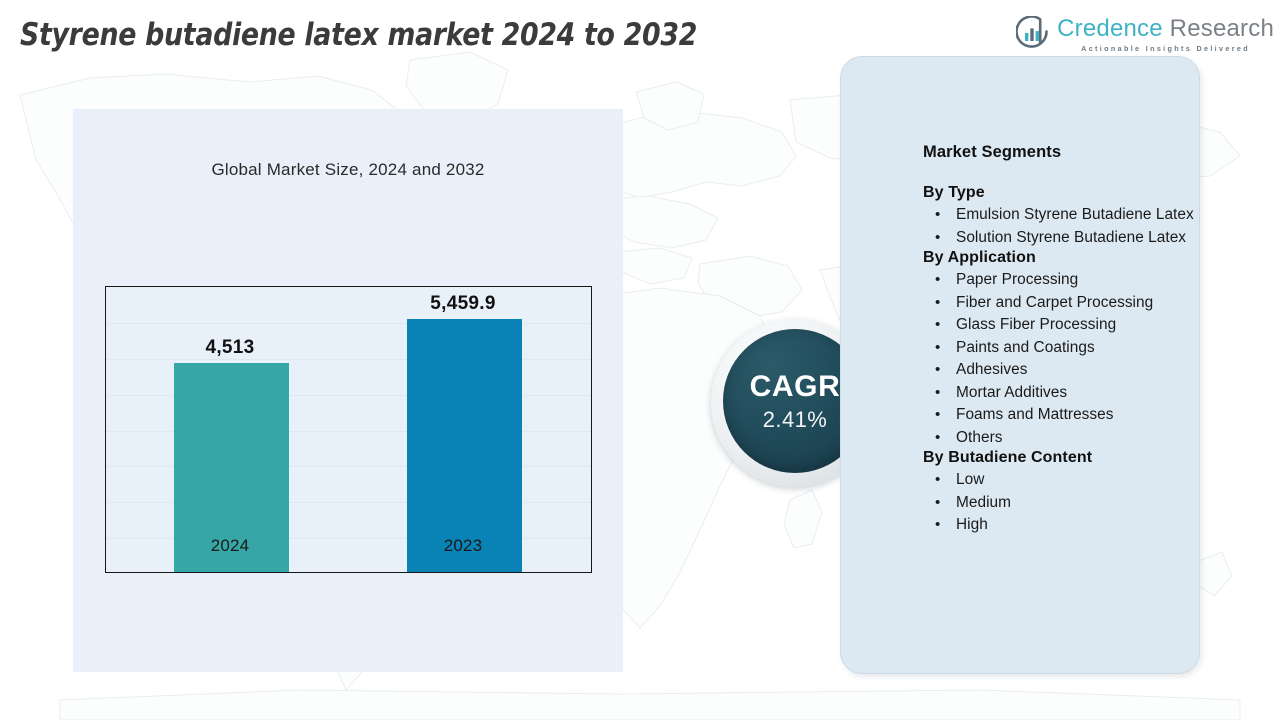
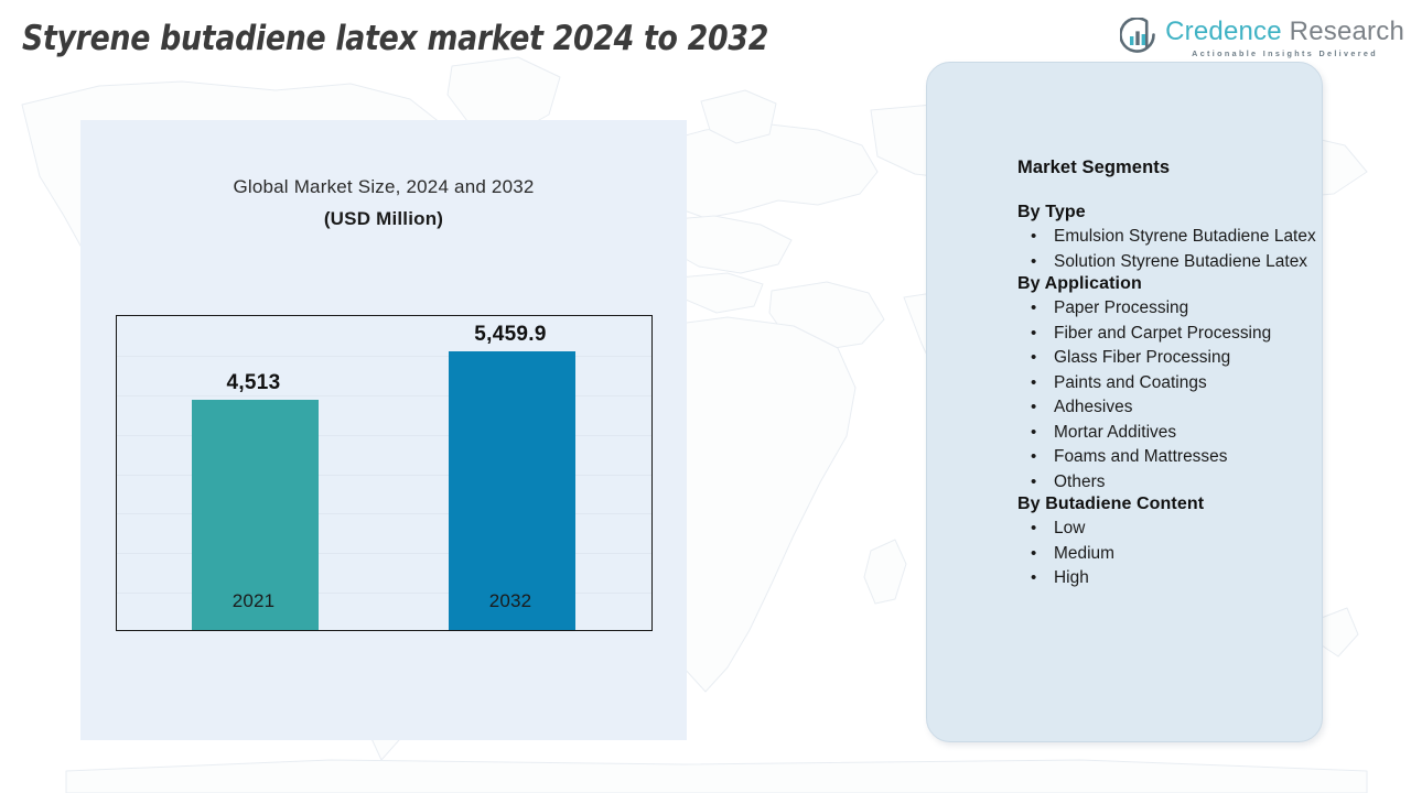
  Styrene butadiene latex market 2024 to 2032
  Credence Research
  Actionable Insights Delivered
  Global Market Size, 2024 and 2032
+ (USD Million)
  4,513
- 2024
+ 2021
  5,459.9
- 2023
+ 2032
- CAGR
- 2.41%
  Market Segments
  By Type
  •
  Emulsion Styrene Butadiene Latex
  •
  Solution Styrene Butadiene Latex
  By Application
  •
  Paper Processing
  •
  Fiber and Carpet Processing
  •
  Glass Fiber Processing
  •
  Paints and Coatings
  •
  Adhesives
  •
  Mortar Additives
  •
  Foams and Mattresses
  •
  Others
  By Butadiene Content
  •
  Low
  •
  Medium
  •
  High
